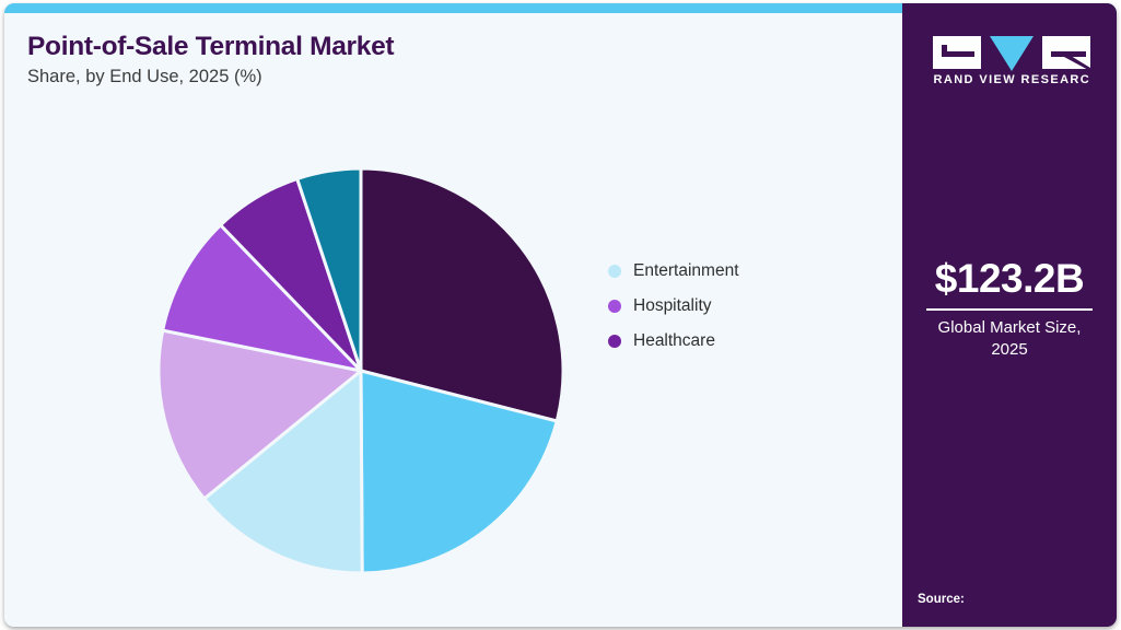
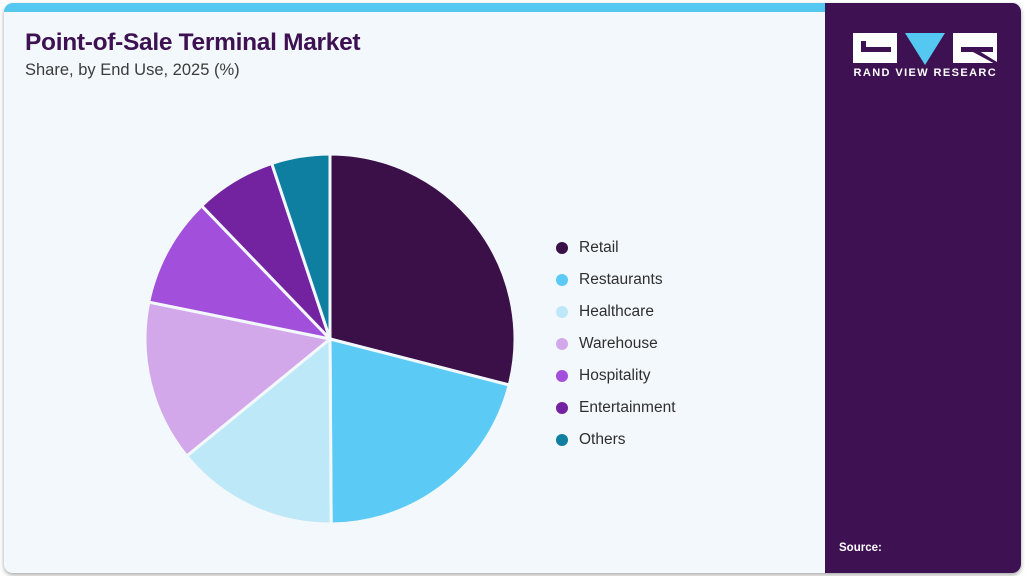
  Point-of-Sale Terminal Market
  Share, by End Use, 2025 (%)
+ Retail
+ Restaurants
- Entertainment
+ Healthcare
+ Warehouse
  Hospitality
- Healthcare
+ Entertainment
+ Others
  RAND VIEW RESEARC
- $123.2B
- Global Market Size, 2025
  Source:
